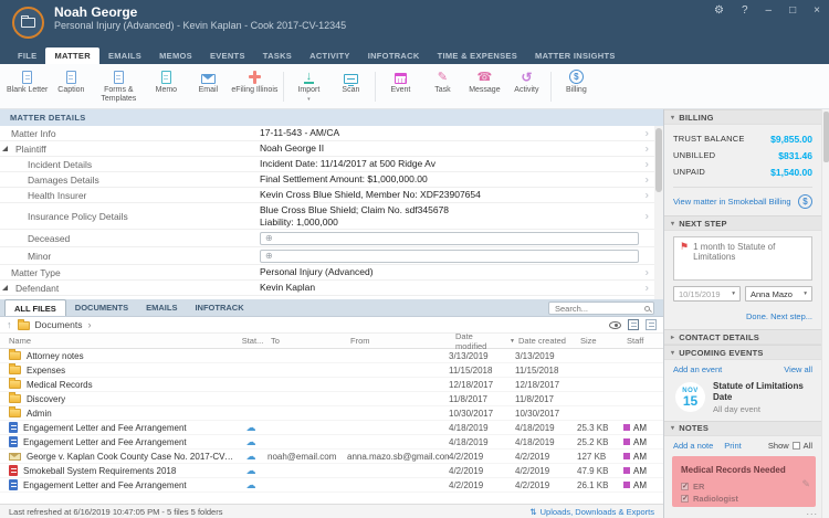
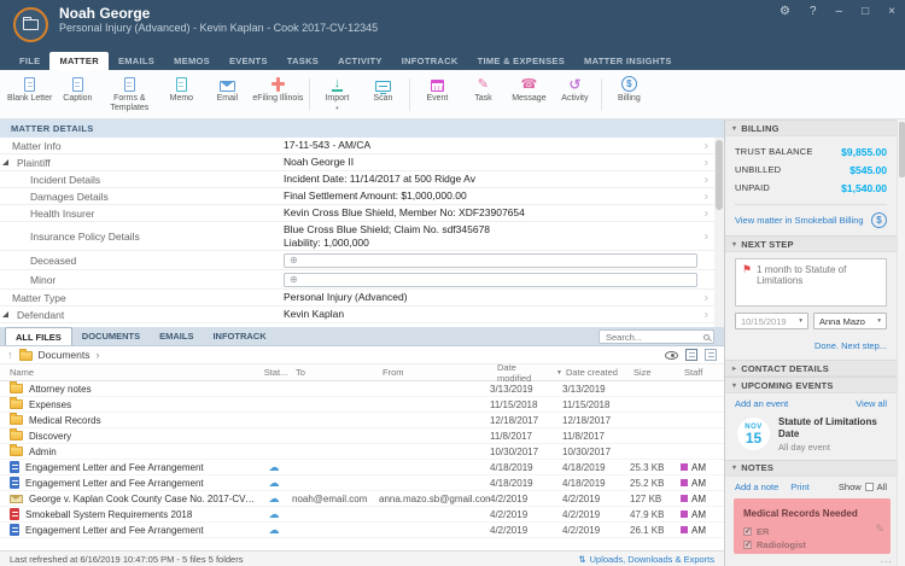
  Noah George
  Personal Injury (Advanced) - Kevin Kaplan - Cook 2017-CV-12345
  ⚙
  ?
  –
  □
  ×
  FILE
  MATTER
  EMAILS
  MEMOS
  EVENTS
  TASKS
  ACTIVITY
  INFOTRACK
  TIME & EXPENSES
  MATTER INSIGHTS
  ↓
  ✎
  ☎
  ↺
  $
  MATTER DETAILS
  Matter Info
  17-11-543 - AM/CA
  ›
  Plaintiff
  Noah George II
  ›
  Incident Details
  Incident Date: 11/14/2017 at 500 Ridge Av
  ›
  Damages Details
  Final Settlement Amount: $1,000,000.00
  ›
  Health Insurer
  Kevin Cross Blue Shield, Member No: XDF23907654
  ›
  Insurance Policy Details
  Blue Cross Blue Shield; Claim No. sdf345678
  Liability: 1,000,000
  ›
  Deceased
  ⊕
  Minor
  ⊕
  Matter Type
  Personal Injury (Advanced)
  ›
  Defendant
  Kevin Kaplan
  ›
  ALL FILES
  DOCUMENTS
  EMAILS
  INFOTRACK
  Search...
  ↑
  Documents
  ›
  Name
  Stat...
  To
  From
  Date modified
  Date created
  Size
  Staff
  Attorney notes
  3/13/2019
  3/13/2019
  Expenses
  11/15/2018
  11/15/2018
  Medical Records
  12/18/2017
  12/18/2017
  Discovery
  11/8/2017
  11/8/2017
  Admin
  10/30/2017
  10/30/2017
  Engagement Letter and Fee Arrangement
  ☁
  4/18/2019
  4/18/2019
  25.3 KB
  AM
  Engagement Letter and Fee Arrangement
  ☁
  4/18/2019
  4/18/2019
  25.2 KB
  AM
  George v. Kaplan Cook County Case No. 2017-CV-1
  ☁
  noah@email.com
  anna.mazo.sb@gmail.com
  4/2/2019
  4/2/2019
  127 KB
  AM
  Smokeball System Requirements 2018
  ☁
  4/2/2019
  4/2/2019
  47.9 KB
  AM
  Engagement Letter and Fee Arrangement
  ☁
  4/2/2019
  4/2/2019
  26.1 KB
  AM
  Last refreshed at 6/16/2019 10:47:05 PM - 5 files 5 folders
  ⇅
  Uploads, Downloads & Exports
  BILLING
  TRUST BALANCE
  $9,855.00
  UNBILLED
- $831.46
+ $545.00
  UNPAID
  $1,540.00
  View matter in Smokeball Billing
  $
  NEXT STEP
  ⚑
  1 month to Statute of Limitations
  10/15/2019
  Anna Mazo
  Done. Next step...
  CONTACT DETAILS
  UPCOMING EVENTS
  Add an event
  View all
  15
  Statute of Limitations Date
  All day event
  NOTES
  Add a note
  Print
  Show
  All
  Medical Records Needed
  ER
  Radiologist
  ✎
  ...
